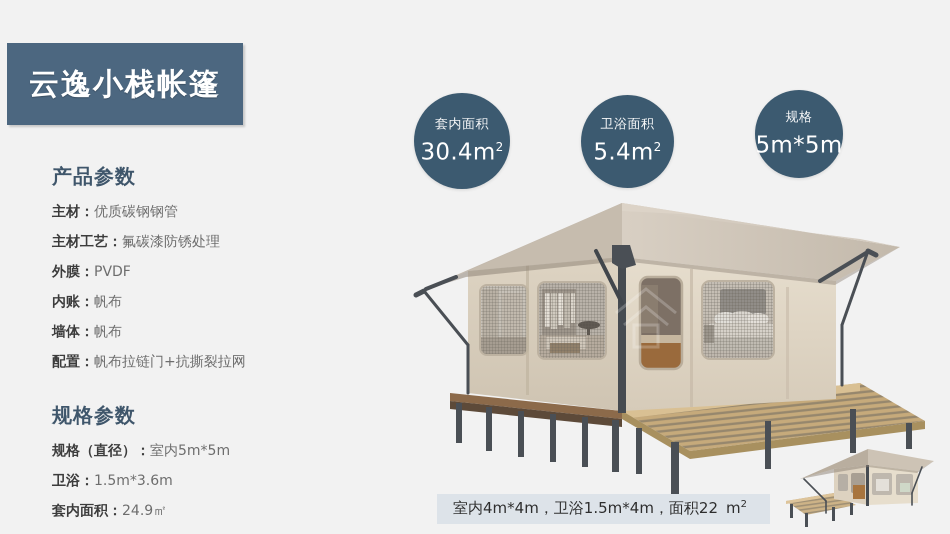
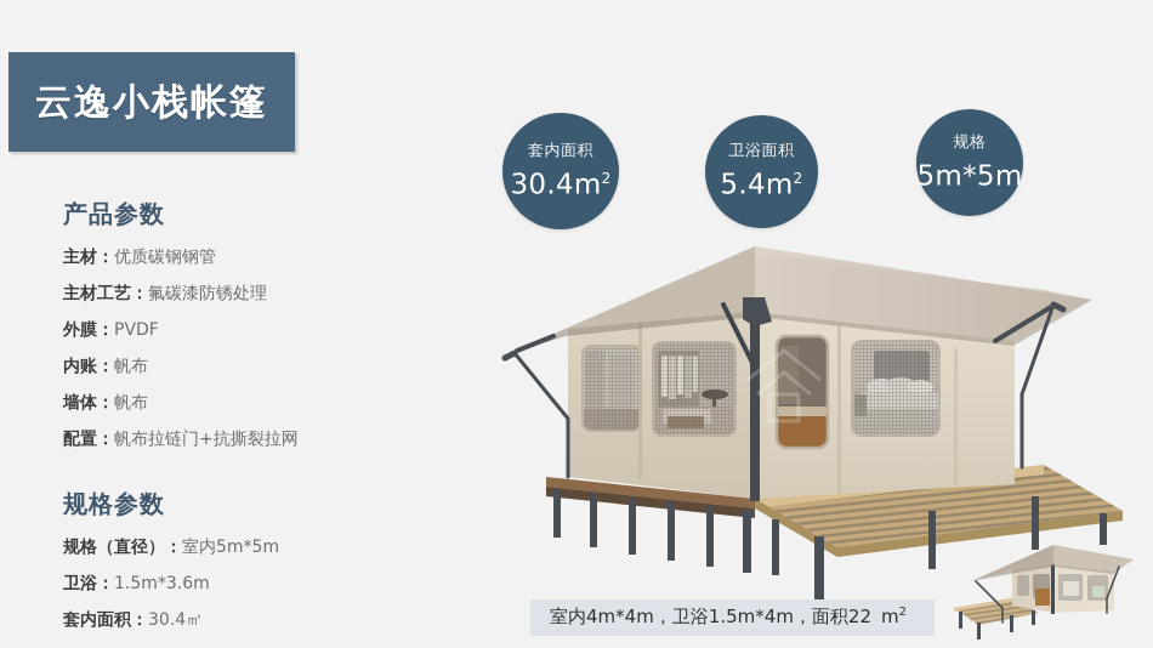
  云逸小栈帐篷
  产品参数
  主材：优质碳钢钢管
  主材工艺：氟碳漆防锈处理
  外膜：PVDF
  内账：帆布
  墙体：帆布
  配置：帆布拉链门+抗撕裂拉网
  规格参数
  规格（直径）：室内5m*5m
  卫浴：1.5m*3.6m
- 套内面积：24.9㎡
+ 套内面积：30.4㎡
  套内面积
  30.4m2
  卫浴面积
  5.4m2
  规格
  5m*5m
  室内4m*4m，卫浴1.5m*4m，面积22 m2
